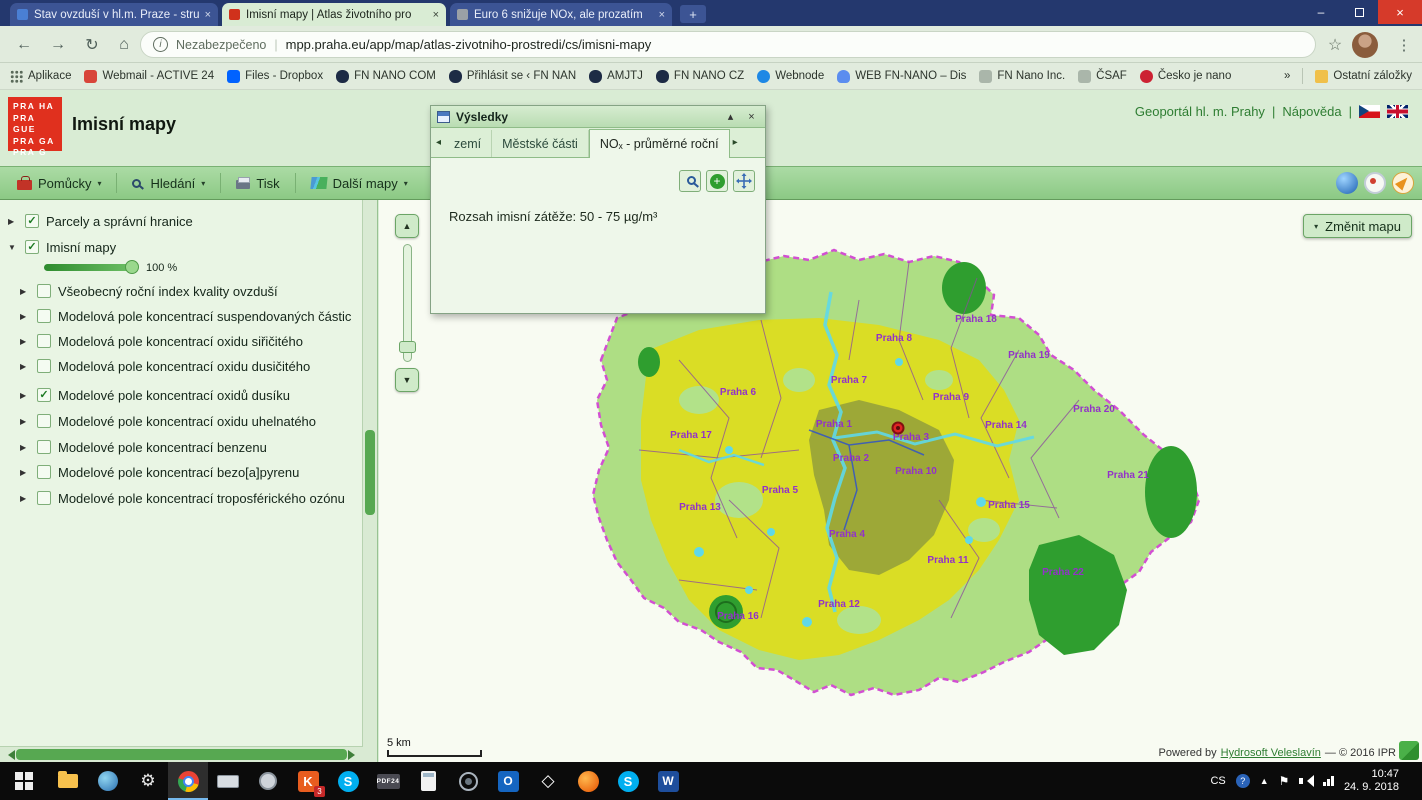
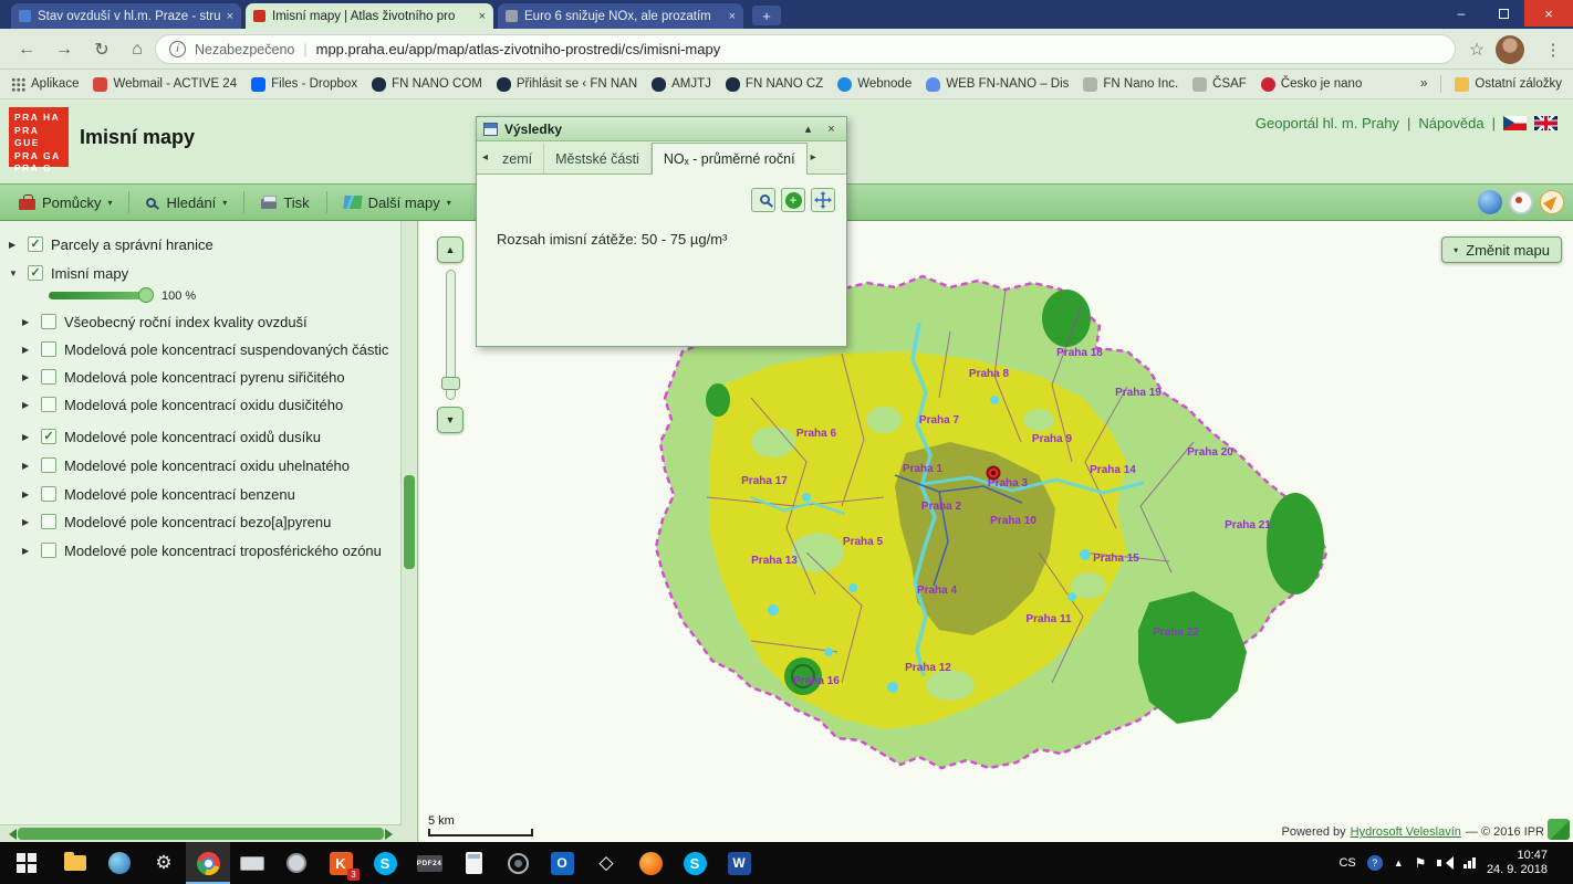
  Stav ovzduší v hl.m. Praze - stru
  ×
  Imisní mapy | Atlas životního pro
  ×
  Euro 6 snižuje NOx, ale prozatím
  ×
  +
  –
  ×
  ←
  →
  ↻
  ⌂
  i
  Nezabezpečeno
  |
  mpp.praha.eu/app/map/atlas-zivotniho-prostredi/cs/imisni-mapy
  ☆
  ⋮
  Aplikace
  Webmail - ACTIVE 24
  Files - Dropbox
  FN NANO COM
  Přihlásit se ‹ FN NAN
  AMJTJ
  FN NANO CZ
  Webnode
  WEB FN-NANO – Dis
  FN Nano Inc.
  ČSAF
  Česko je nano
  »
  Ostatní záložky
  PRA HA
  PRA GUE
  PRA GA
  PRA G
  Imisní mapy
  Geoportál hl. m. Prahy
  |
  Nápověda
  |
  Pomůcky
  ▾
  Hledání
  ▾
  Tisk
  Další mapy
  ▾
  ▶
  ✓
  Parcely a správní hranice
  ▼
  ✓
  Imisní mapy
  100 %
  ▶
  Všeobecný roční index kvality ovzduší
  ▶
  Modelová pole koncentrací suspendovaných částic
  ▶
- Modelová pole koncentrací oxidu siřičitého
+ Modelová pole koncentrací pyrenu siřičitého
  ▶
  Modelová pole koncentrací oxidu dusičitého
  ▶
  ✓
  Modelové pole koncentrací oxidů dusíku
  ▶
  Modelové pole koncentrací oxidu uhelnatého
  ▶
  Modelové pole koncentrací benzenu
  ▶
  Modelové pole koncentrací bezo[a]pyrenu
  ▶
  Modelové pole koncentrací troposférického ozónu
  Praha 6
  Praha 7
  Praha 8
  Praha 18
  Praha 19
  Praha 9
  Praha 20
  Praha 1
  Praha 3
  Praha 14
  Praha 2
  Praha 10
  Praha 21
  Praha 17
  Praha 5
  Praha 15
  Praha 13
  Praha 4
  Praha 11
  Praha 22
  Praha 12
  Praha 16
  ▲
  ▼
  ▾
  Změnit mapu
  5 km
  Powered by
  Hydrosoft Veleslavín
  — © 2016 IPR
  Výsledky
  ▴
  ×
  ◂
  zemí
  Městské části
  NOₓ - průměrné roční
  ▸
  +
  Rozsah imisní zátěže: 50 - 75 µg/m³
  ⚙
  K
  3
  S
  O
  ◇
  S
  W
  CS
  ?
  ▲
  ⚑
  10:47
  24. 9. 2018
